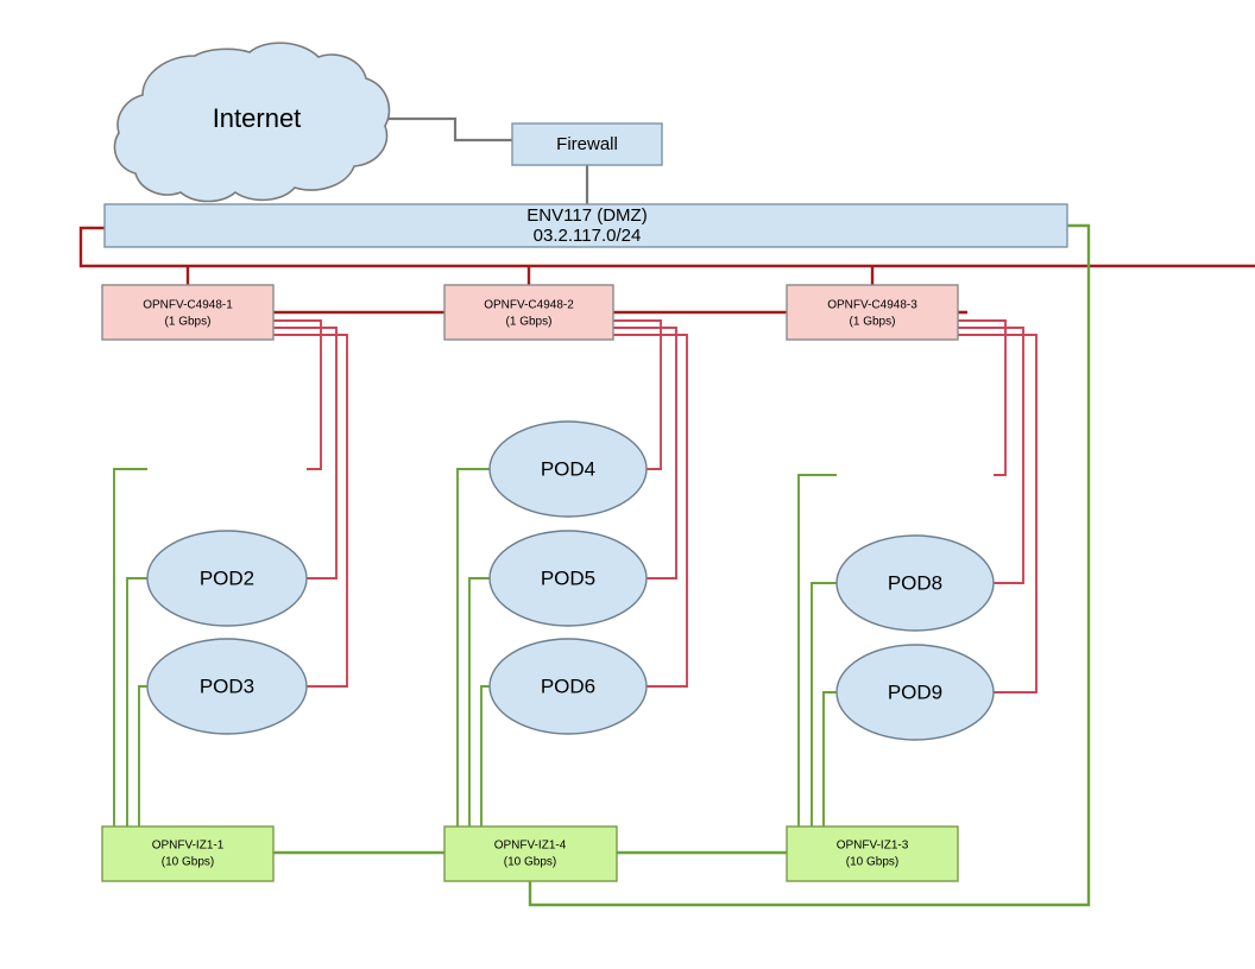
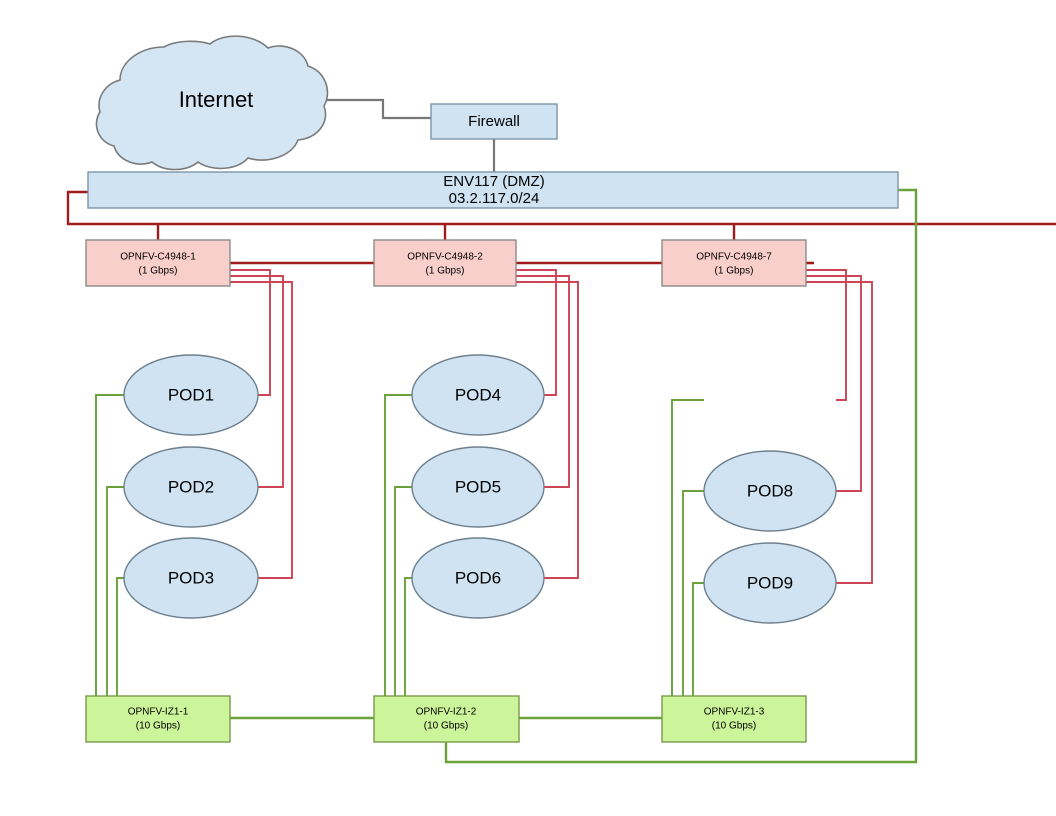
  Internet
  Firewall
  ENV117 (DMZ)
  03.2.117.0/24
  OPNFV-C4948-1
  (1 Gbps)
  OPNFV-C4948-2
  (1 Gbps)
- OPNFV-C4948-3
+ OPNFV-C4948-7
  (1 Gbps)
+ POD1
  POD2
  POD3
  POD4
  POD5
  POD6
  POD8
  POD9
  OPNFV-IZ1-1
  (10 Gbps)
- OPNFV-IZ1-4
+ OPNFV-IZ1-2
  (10 Gbps)
  OPNFV-IZ1-3
  (10 Gbps)
